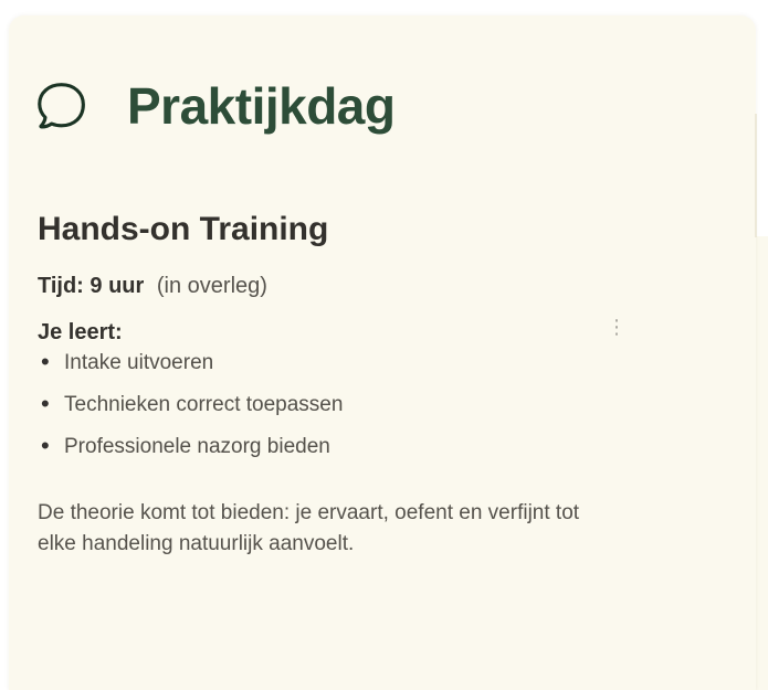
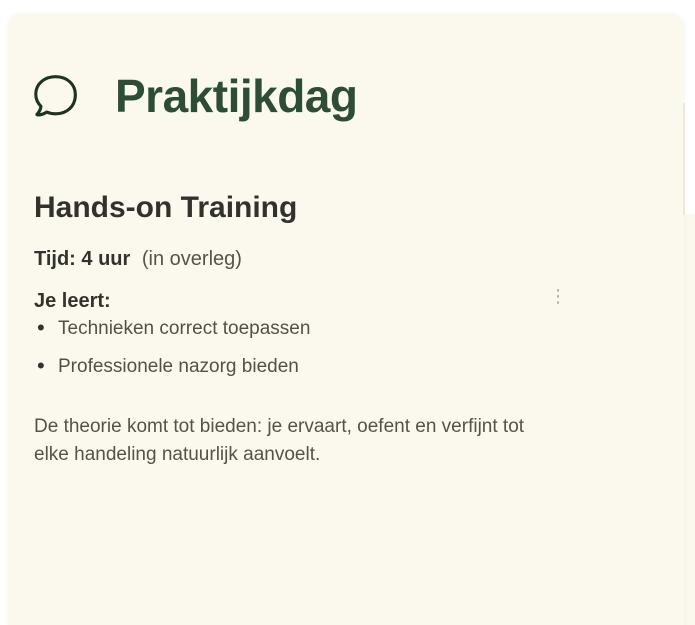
  Praktijkdag
  Hands-on Training
- Tijd: 9 uur (in overleg)
+ Tijd: 4 uur (in overleg)
  Je leert:
- Intake uitvoeren
  Technieken correct toepassen
  Professionele nazorg bieden
  De theorie komt tot bieden: je ervaart, oefent en verfijnt tot elke handeling natuurlijk aanvoelt.
  ⋮
